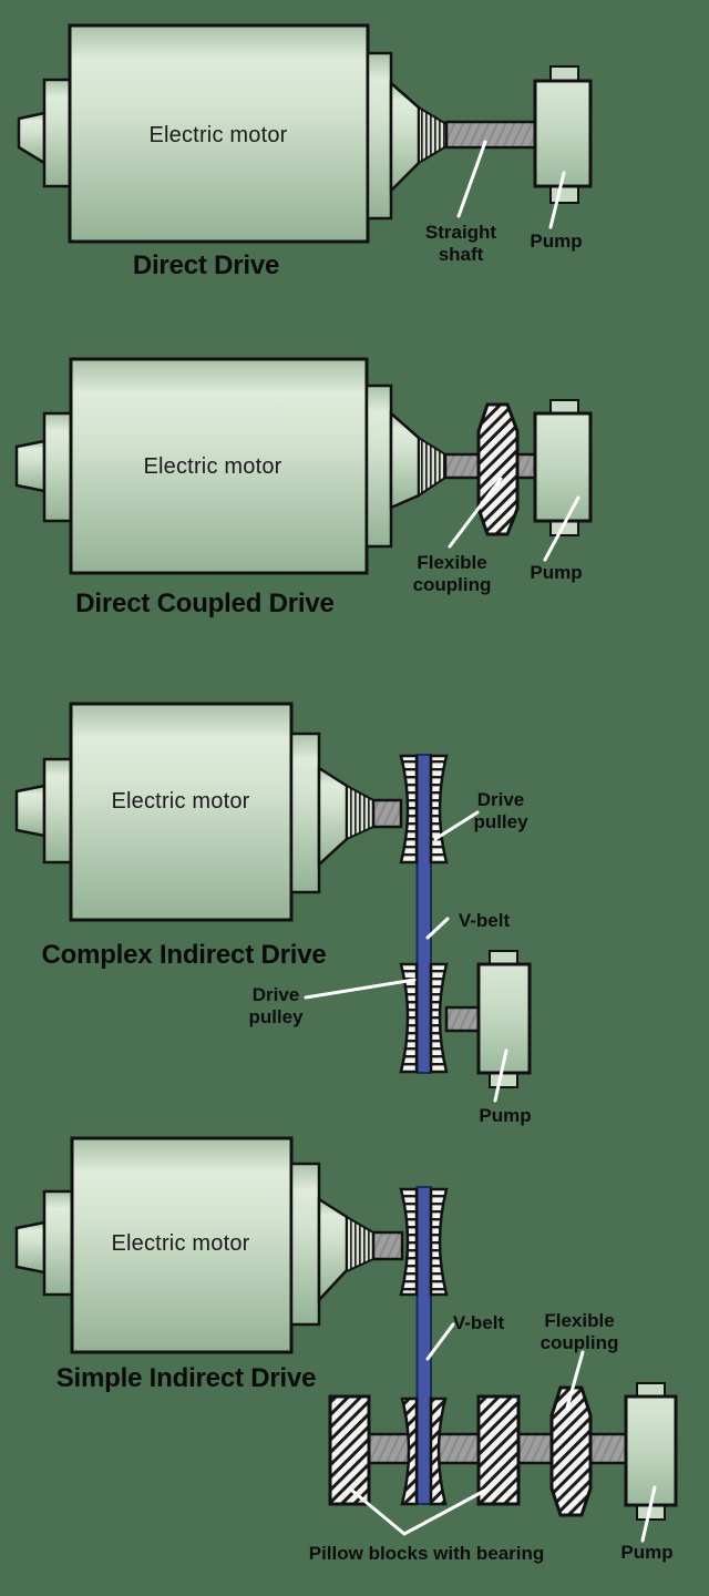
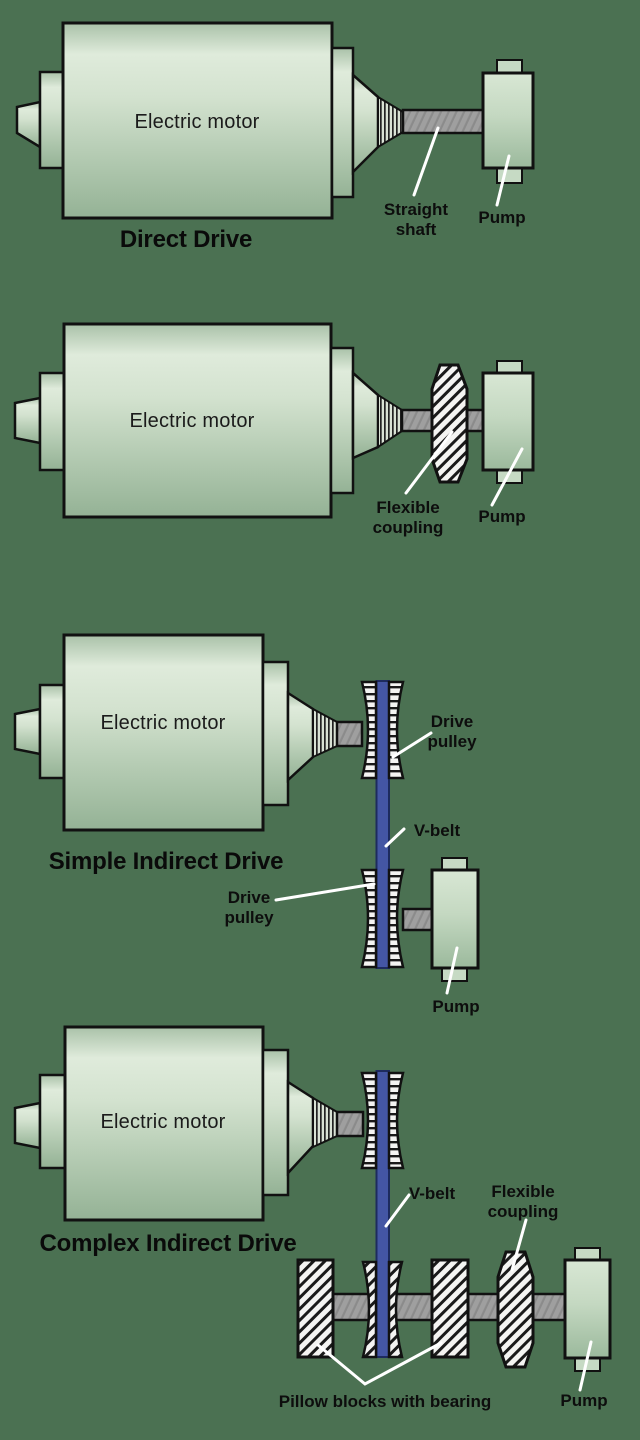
  Electric motor
  Straight shaft
  Pump
  Direct Drive
  Electric motor
  Flexible coupling
  Pump
- Direct Coupled Drive
  Electric motor
  Drive pulley
  V-belt
  Drive pulley
  Pump
- Complex Indirect Drive
+ Simple Indirect Drive
  Electric motor
  V-belt
  Flexible coupling
  Pillow blocks with bearing
  Pump
- Simple Indirect Drive
+ Complex Indirect Drive
